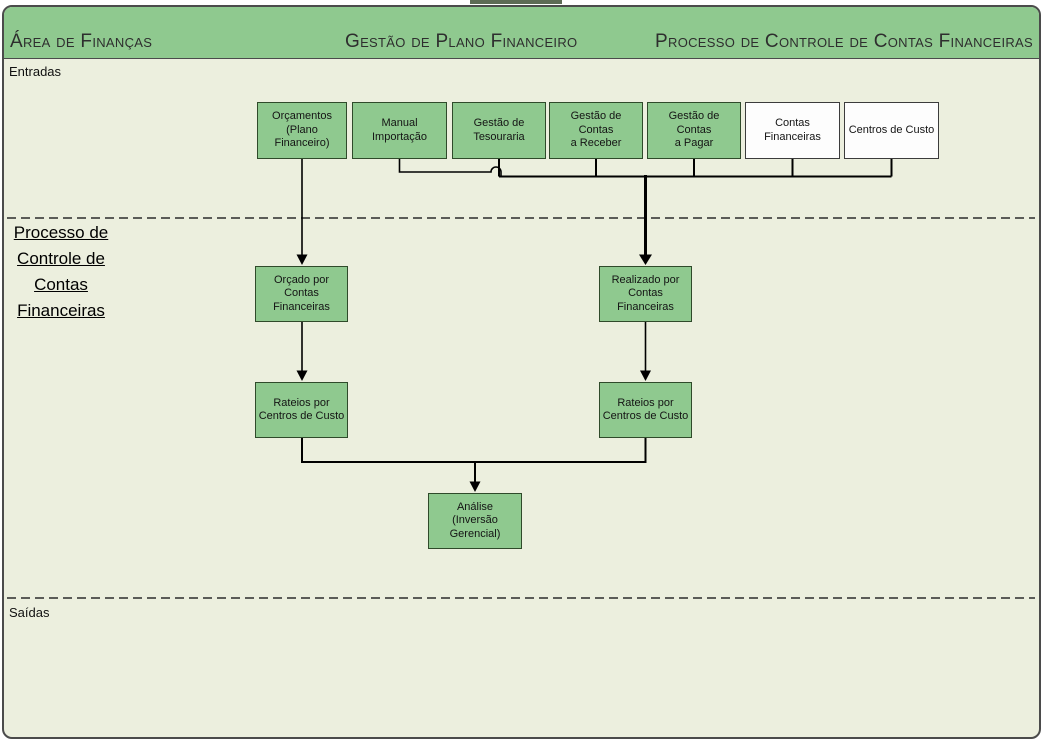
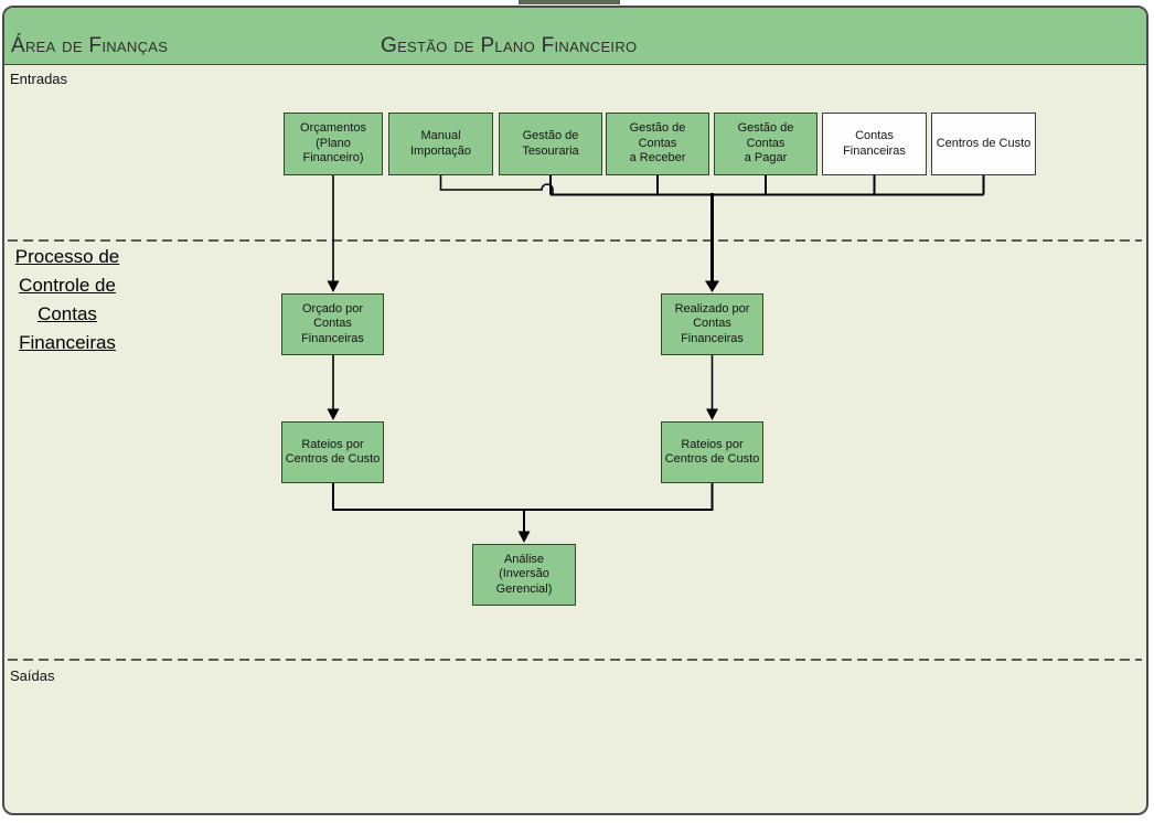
  Área de Finanças
  Gestão de Plano Financeiro
- Processo de Controle de Contas Financeiras
  Entradas
  Saídas
  Processo de
  Controle de
  Contas
  Financeiras
  Orçamentos
  (Plano Financeiro)
  Manual
  Importação
  Gestão de
  Tesouraria
  Gestão de Contas
  a Receber
  Gestão de Contas
  a Pagar
  Contas
  Financeiras
  Centros de Custo
  Orçado por
  Contas
  Financeiras
  Realizado por
  Contas
  Financeiras
  Rateios por
  Centros de Custo
  Rateios por
  Centros de Custo
  Análise
  (Inversão
  Gerencial)
